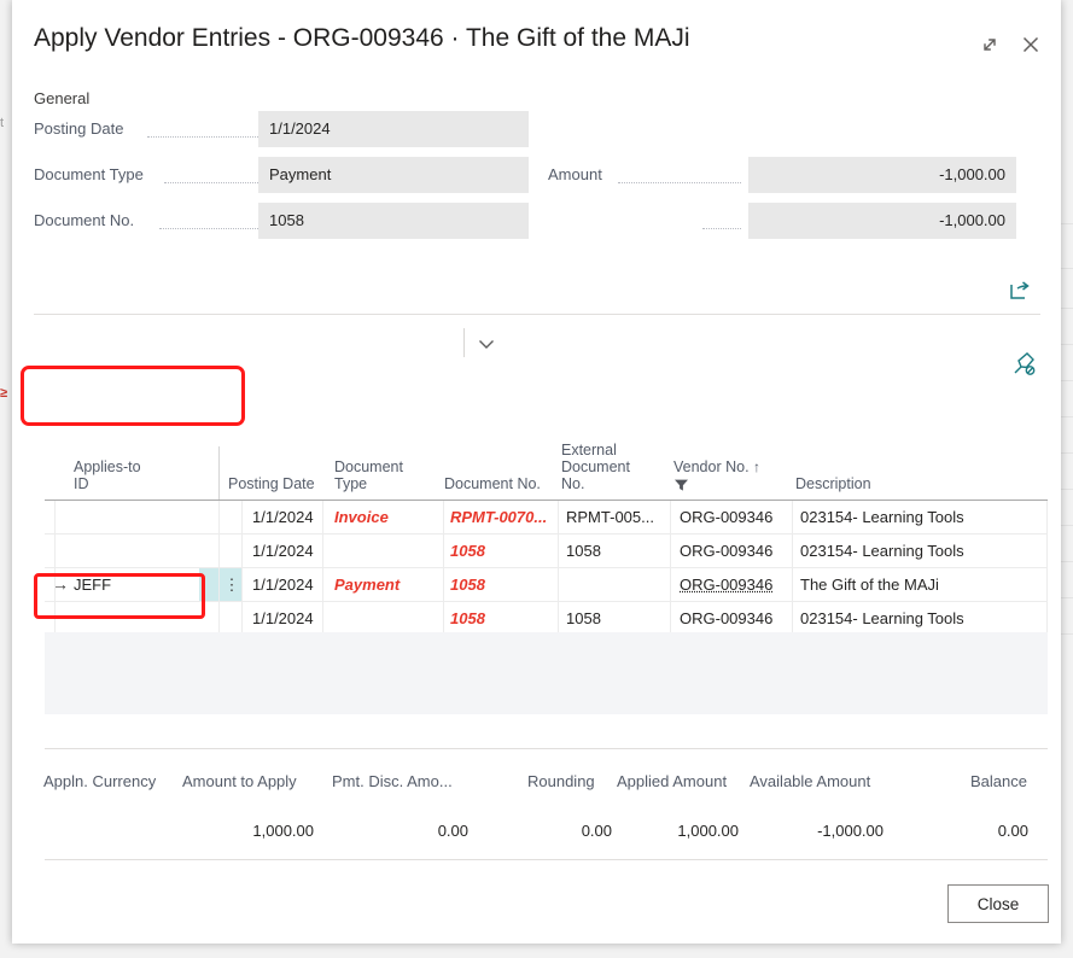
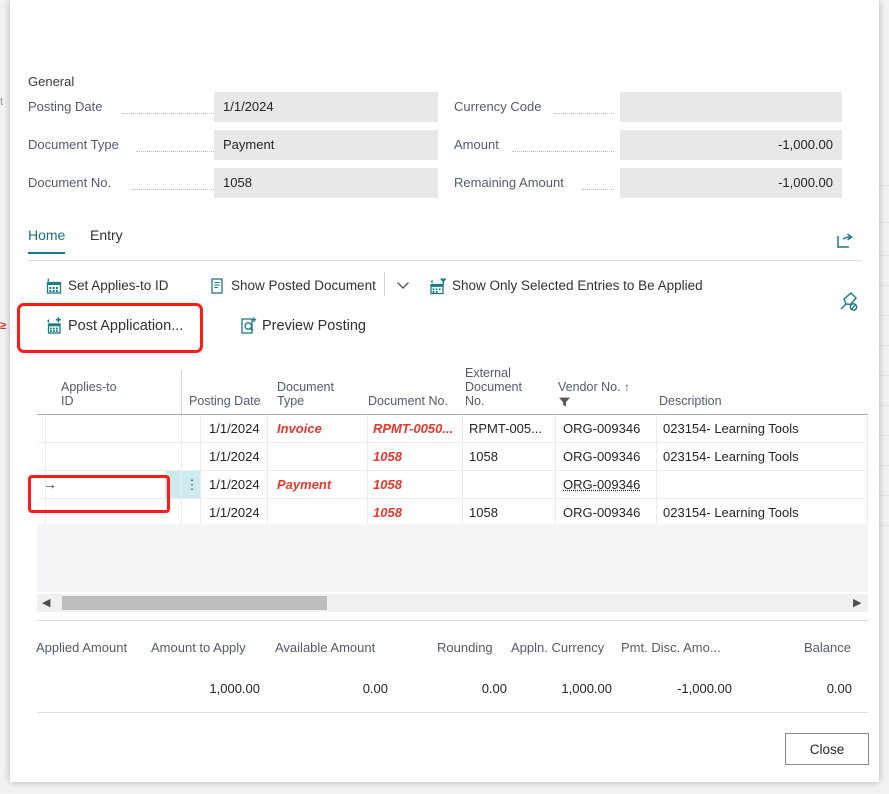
  t
  ≥
- Apply Vendor Entries - ORG-009346 · The Gift of the MAJi
  General
  Posting Date
  1/1/2024
  Document Type
  Payment
  Document No.
  1058
+ Currency Code
  Amount
  -1,000.00
+ Remaining Amount
  -1,000.00
+ Home
+ Entry
+ Set Applies-to ID
+ Show Posted Document
+ Show Only Selected Entries to Be Applied
+ Post Application...
+ Preview Posting
  Applies-to
  ID
  Posting Date
  Document
  Type
  Document No.
  External
  Document
  No.
  Vendor No. ↑
  Description
  1/1/2024
  Invoice
- RPMT-0070...
+ RPMT-0050...
  RPMT-005...
  ORG-009346
  023154- Learning Tools
  1/1/2024
  1058
  1058
  ORG-009346
  023154- Learning Tools
  →
- JEFF
  ⋮
  1/1/2024
  Payment
  1058
  ORG-009346
- The Gift of the MAJi
  1/1/2024
  1058
  1058
  ORG-009346
  023154- Learning Tools
+ ◀
+ ▶
- Appln. Currency
+ Applied Amount
  Amount to Apply
- Pmt. Disc. Amo...
+ Available Amount
  Rounding
- Applied Amount
+ Appln. Currency
- Available Amount
+ Pmt. Disc. Amo...
  Balance
  1,000.00
  0.00
  0.00
  1,000.00
  -1,000.00
  0.00
  Close
